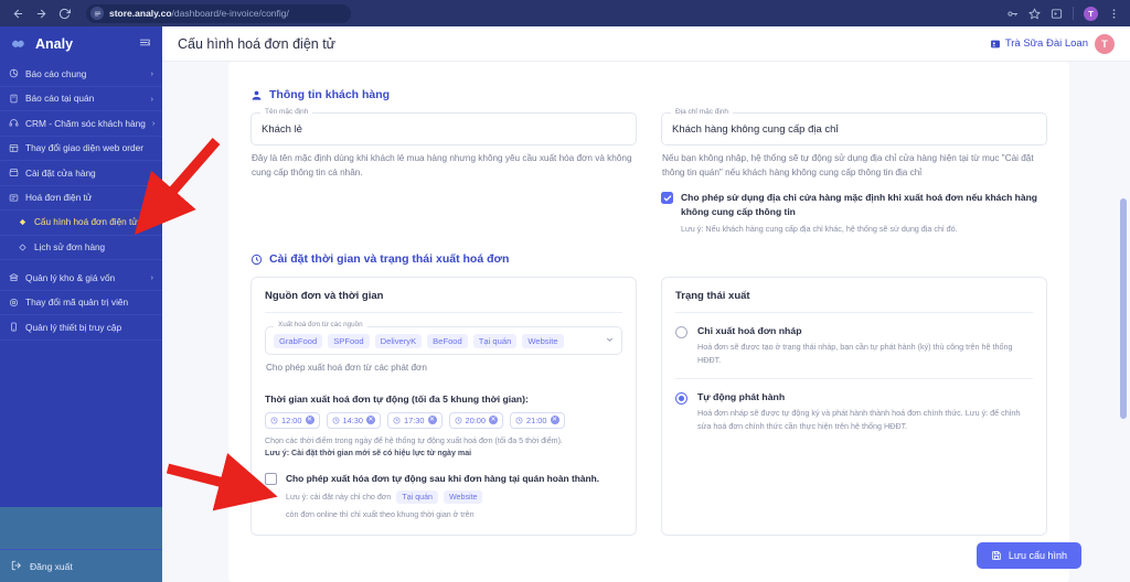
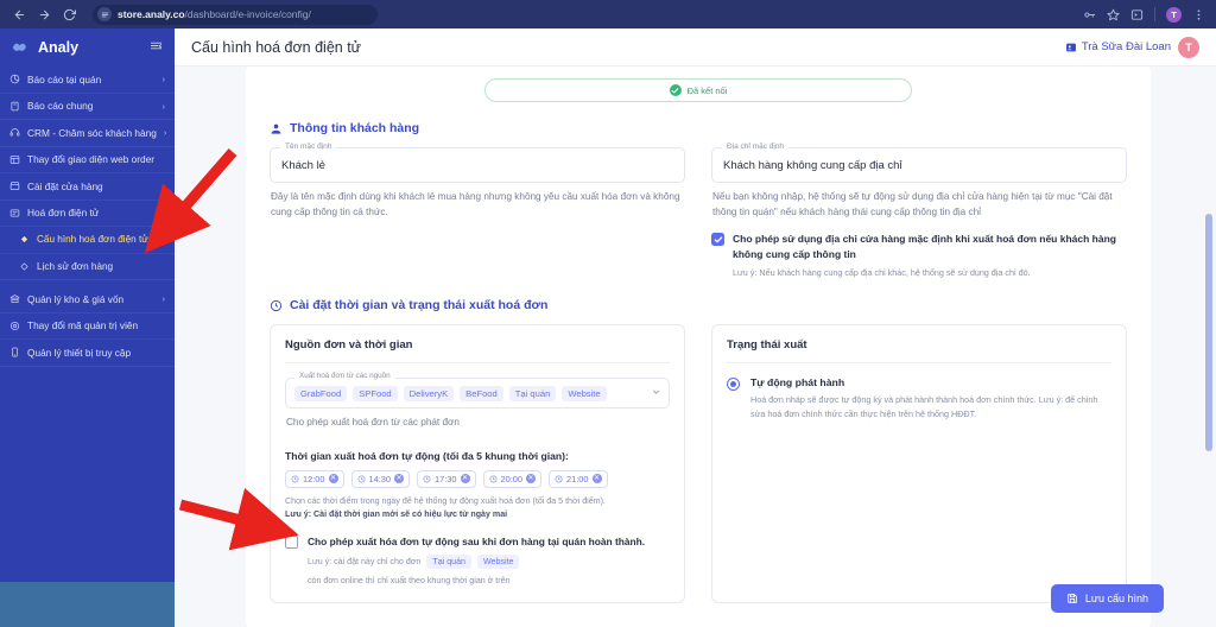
  store.analy.co/dashboard/e-invoice/config/
  T
  Analy
- Báo cáo chung
+ Báo cáo tại quán
  ›
- Báo cáo tại quán
+ Báo cáo chung
  ›
  CRM - Chăm sóc khách hàng
  ›
  Thay đổi giao diện web order
  Cài đặt cửa hàng
  ›
  Hoá đơn điện tử
  Cấu hình hoá đơn điện tử
  Lịch sử đơn hàng
  Quản lý kho & giá vốn
  ›
  Thay đổi mã quản trị viên
  Quản lý thiết bị truy cập
- Đăng xuất
  Cấu hình hoá đơn điện tử
  Trà Sữa Đài Loan
  T
+ Đã kết nối
  Thông tin khách hàng
  Khách lẻ
- Đây là tên mặc định dùng khi khách lẻ mua hàng nhưng không yêu cầu xuất hóa đơn và không cung cấp thông tin cá nhân.
+ Đây là tên mặc định dùng khi khách lẻ mua hàng nhưng không yêu cầu xuất hóa đơn và không cung cấp thông tin cá thức.
  Khách hàng không cung cấp địa chỉ
- Nếu bạn không nhập, hệ thống sẽ tự động sử dụng địa chỉ cửa hàng hiện tại từ mục "Cài đặt thông tin quán" nếu khách hàng không cung cấp thông tin địa chỉ
+ Nếu bạn không nhập, hệ thống sẽ tự động sử dụng địa chỉ cửa hàng hiện tại từ mục "Cài đặt thông tin quán" nếu khách hàng thái cung cấp thông tin địa chỉ
  Cho phép sử dụng địa chỉ cửa hàng mặc định khi xuất hoá đơn nếu khách hàng không cung cấp thông tin
  Lưu ý: Nếu khách hàng cung cấp địa chỉ khác, hệ thống sẽ sử dụng địa chỉ đó.
  Cài đặt thời gian và trạng thái xuất hoá đơn
  Nguồn đơn và thời gian
  GrabFood
  SPFood
  DeliveryK
  BeFood
  Tại quán
  Website
  Cho phép xuất hoá đơn từ các phát đơn
  Thời gian xuất hoá đơn tự động (tối đa 5 khung thời gian):
  12:00
  14:30
  17:30
  20:00
  21:00
  Chọn các thời điểm trong ngày để hệ thống tự động xuất hoá đơn (tối đa 5 thời điểm).
  Lưu ý: Cài đặt thời gian mới sẽ có hiệu lực từ ngày mai
  Cho phép xuất hóa đơn tự động sau khi đơn hàng tại quán hoàn thành.
  Lưu ý: cài đặt này chỉ cho đơn
  Tại quán
  Website
  còn đơn online thì chỉ xuất theo khung thời gian ở trên
  Trạng thái xuất
- Chỉ xuất hoá đơn nháp
- Hoá đơn sẽ được tạo ở trạng thái nháp, bạn cần tự phát hành (ký) thủ công trên hệ thống HĐĐT.
  Tự động phát hành
  Hoá đơn nháp sẽ được tự động ký và phát hành thành hoá đơn chính thức. Lưu ý: để chỉnh sửa hoá đơn chính thức cần thực hiện trên hệ thống HĐĐT.
  Lưu cấu hình
